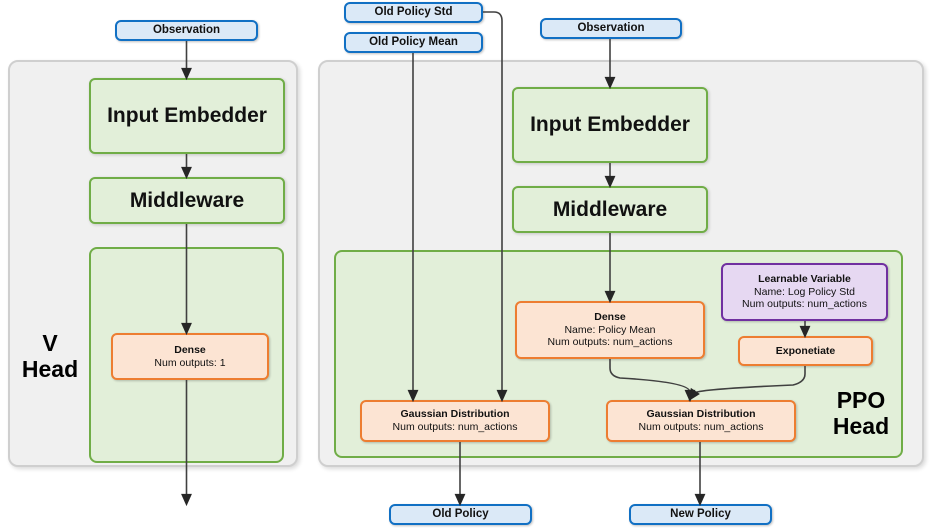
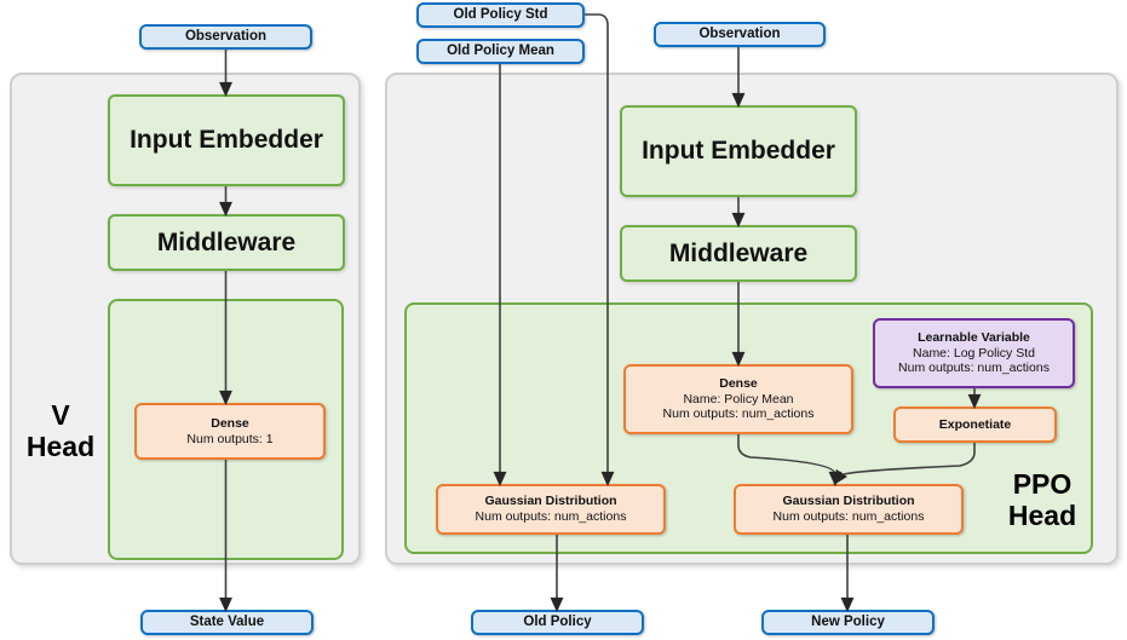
  V
  Head
  PPO
  Head
  Observation
  Old Policy Std
  Old Policy Mean
  Observation
  Input Embedder
  Middleware
  Dense
  Num outputs: 1
  Input Embedder
  Middleware
  Dense
  Name: Policy Mean
  Num outputs: num_actions
  Learnable Variable
  Name: Log Policy Std
  Num outputs: num_actions
  Exponetiate
  Gaussian Distribution
  Num outputs: num_actions
  Gaussian Distribution
  Num outputs: num_actions
+ State Value
  Old Policy
  New Policy
